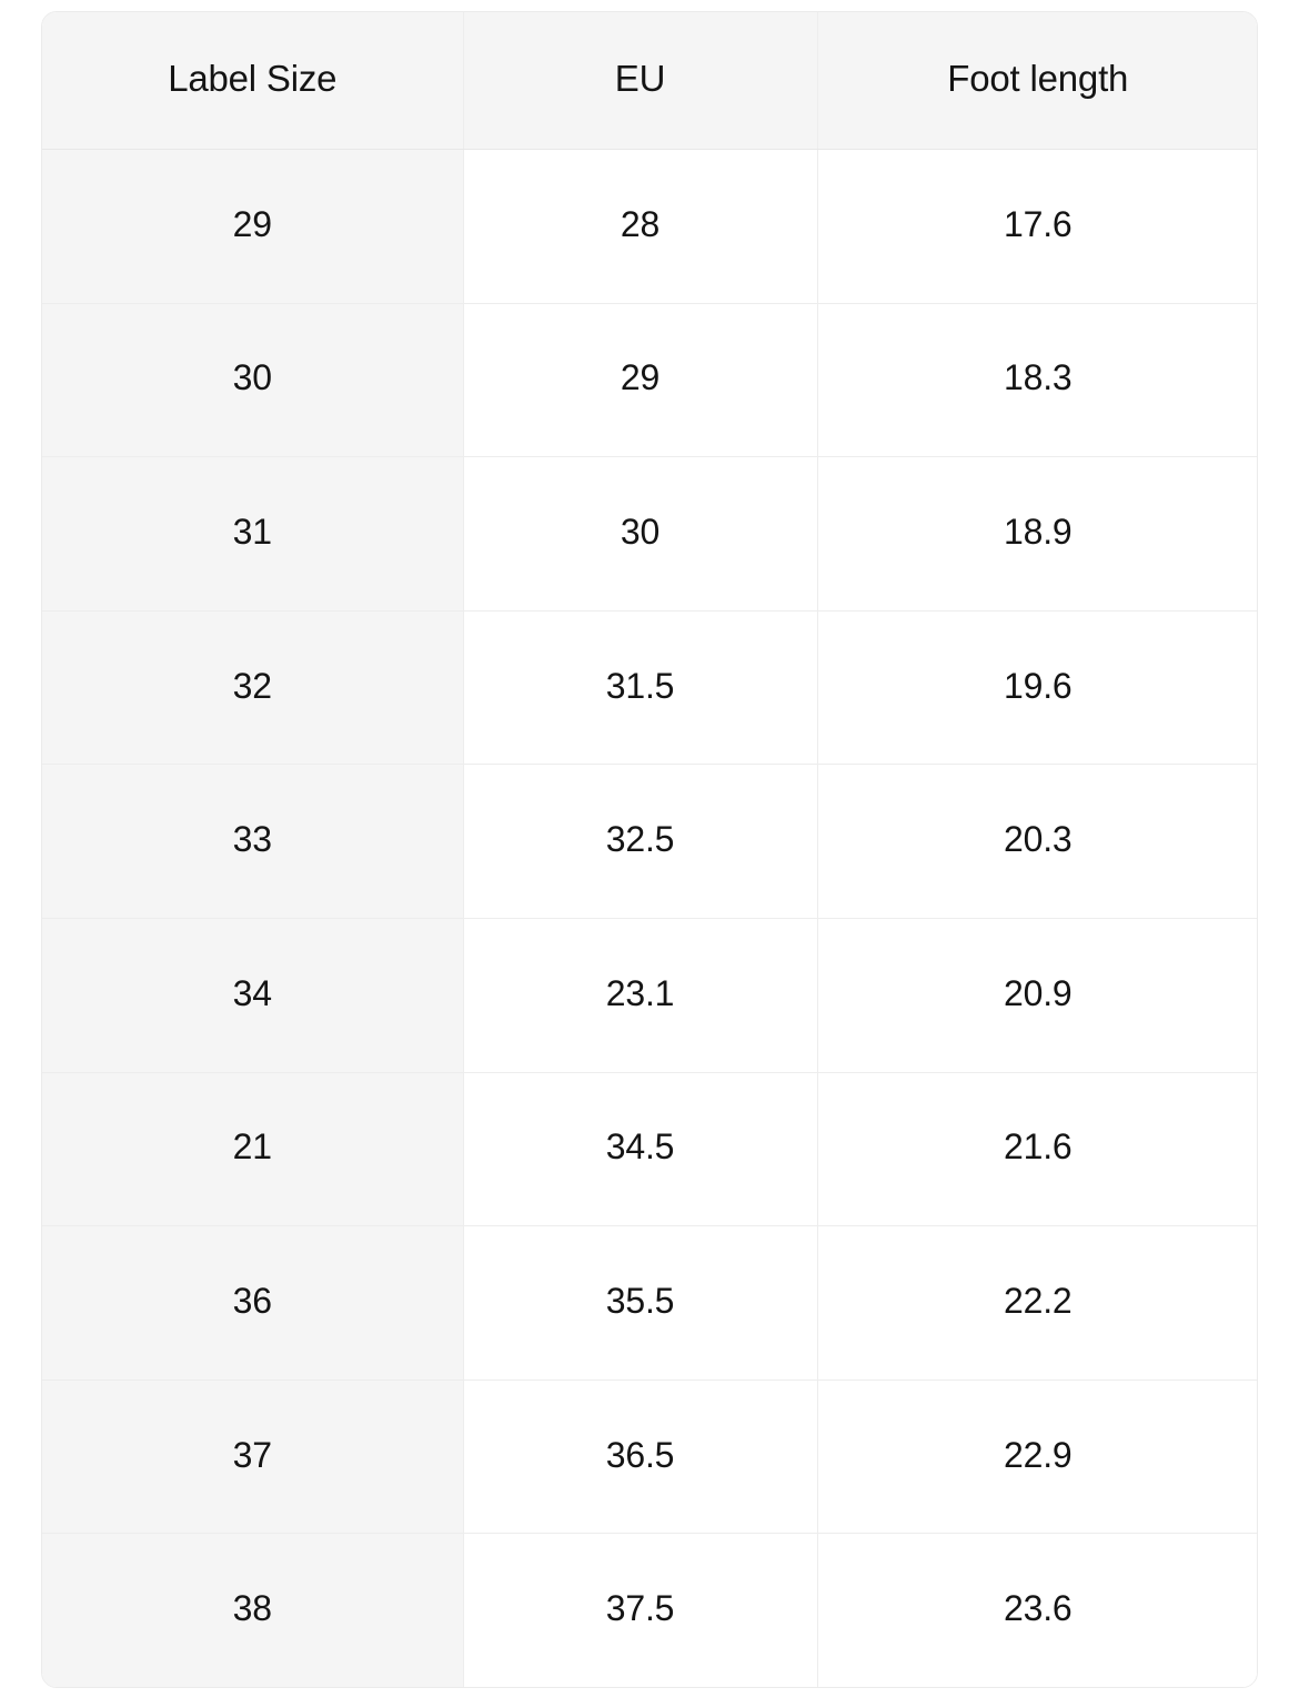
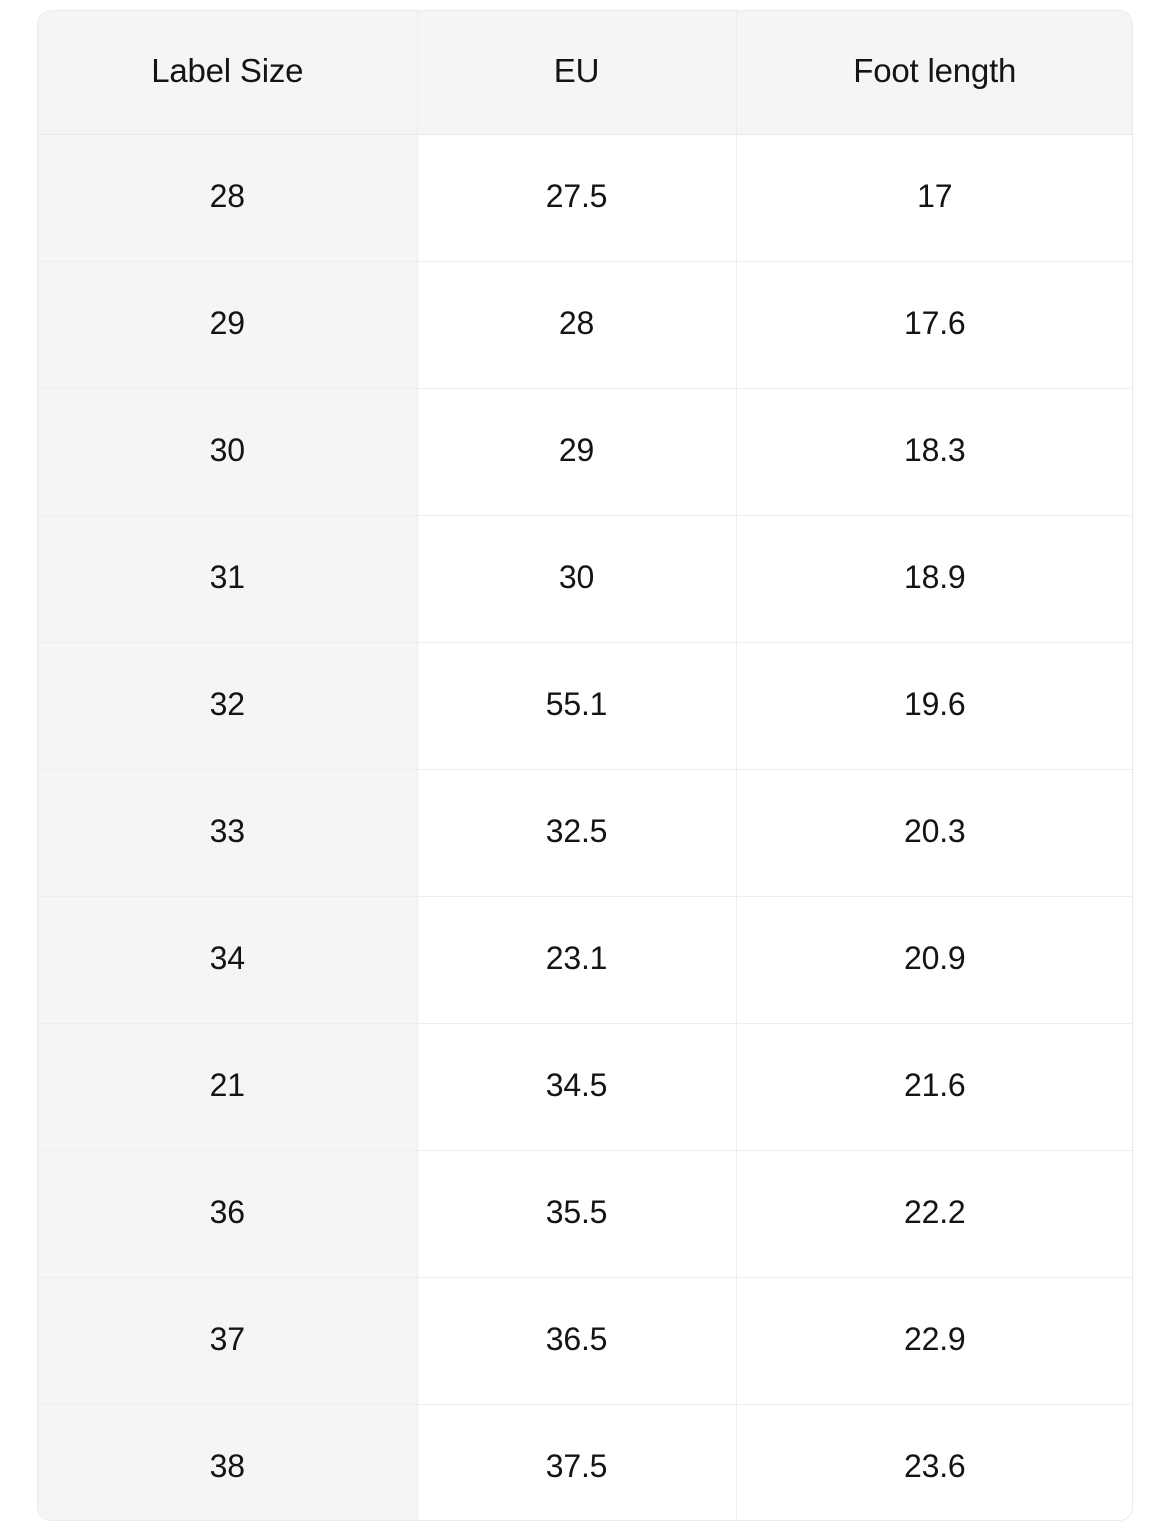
  Label Size	EU	Foot length
+ 28	27.5	17
  29	28	17.6
  30	29	18.3
  31	30	18.9
- 32	31.5	19.6
+ 32	55.1	19.6
  33	32.5	20.3
  34	23.1	20.9
  21	34.5	21.6
  36	35.5	22.2
  37	36.5	22.9
  38	37.5	23.6
